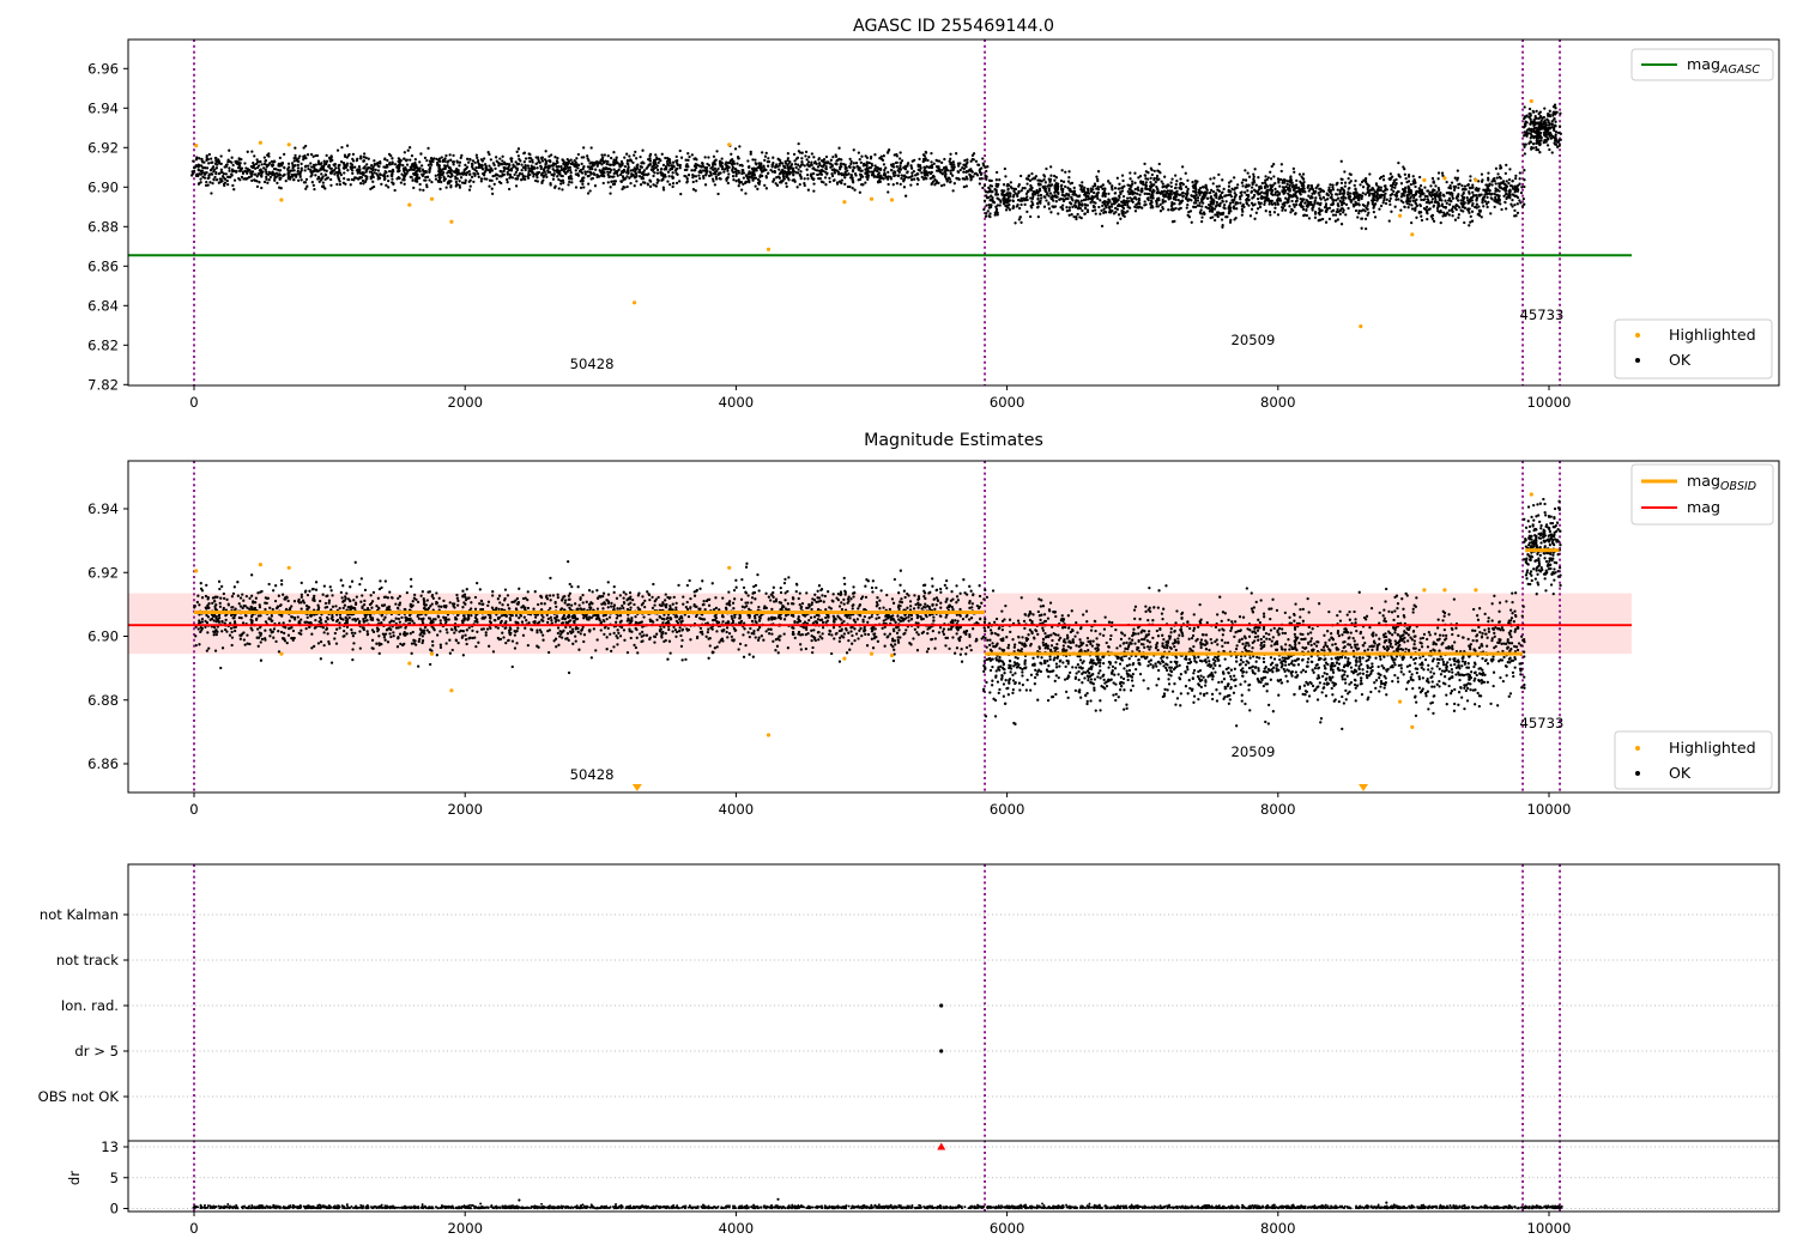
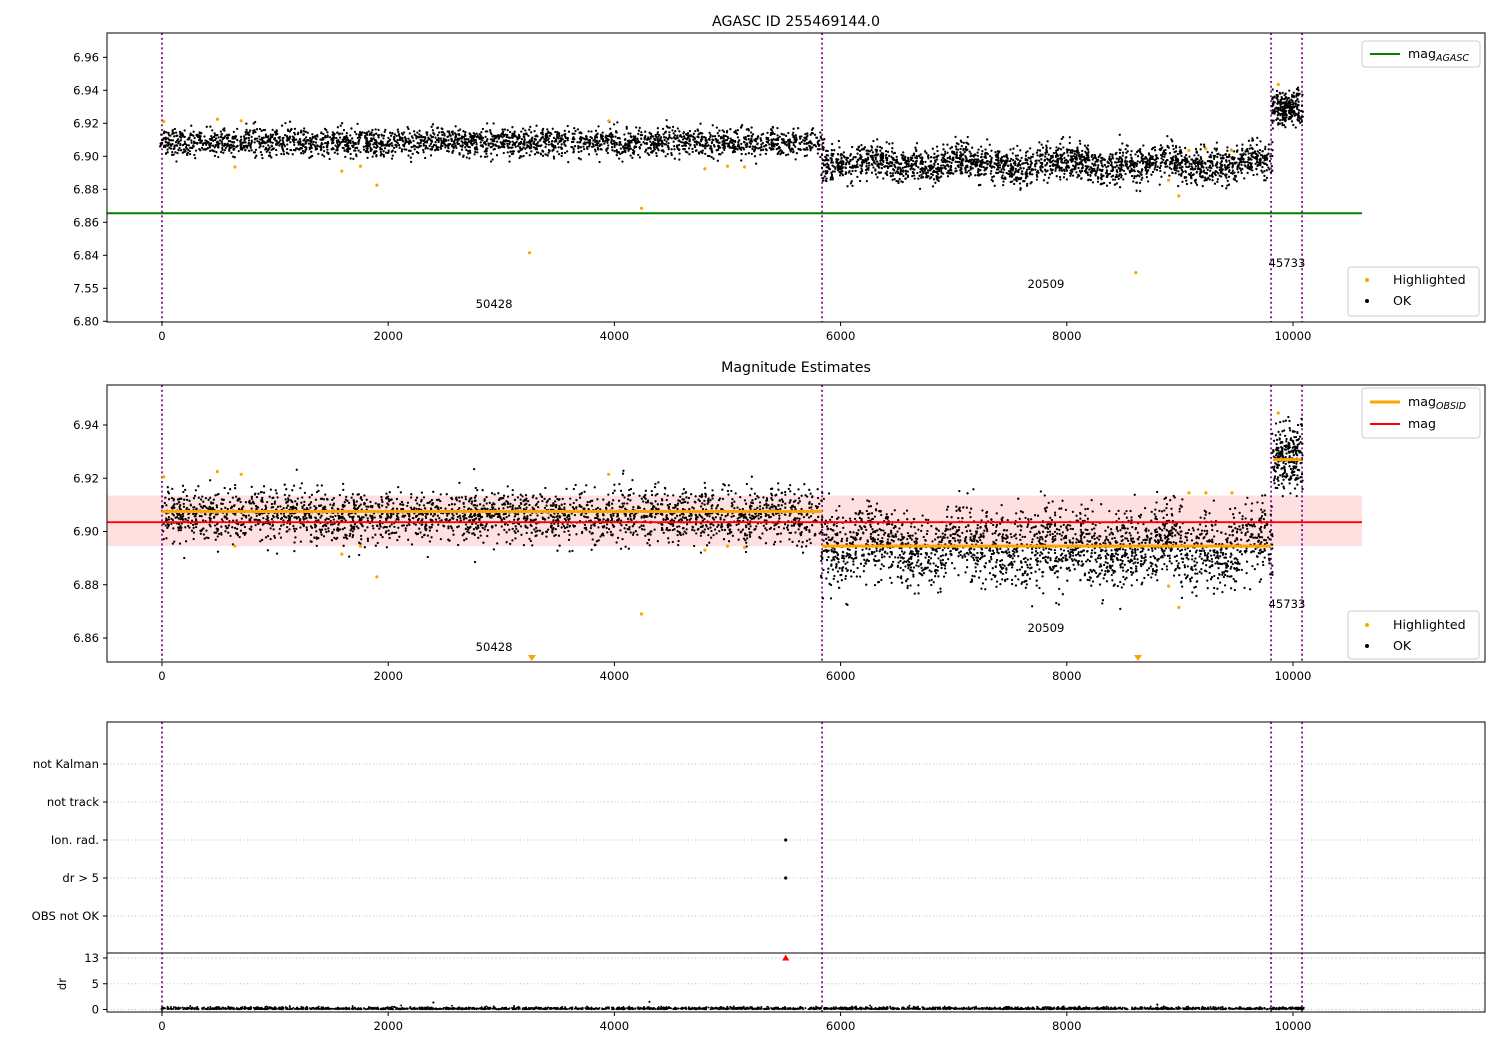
  0
  2000
  4000
  6000
  8000
  10000
  6.96
  6.94
  6.92
  6.90
  6.88
  6.86
  6.84
- 6.82
+ 7.55
- 7.82
+ 6.80
  50428
  20509
  45733
  magAGASC
  Highlighted
  OK
  0
  2000
  4000
  6000
  8000
  10000
  6.94
  6.92
  6.90
  6.88
  6.86
  50428
  20509
  45733
  magOBSID
  mag
  Highlighted
  OK
  not Kalman
  not track
  Ion. rad.
  dr > 5
  OBS not OK
  13
  5
  0
  0
  2000
  4000
  6000
  8000
  10000
  AGASC ID 255469144.0
  Magnitude Estimates
